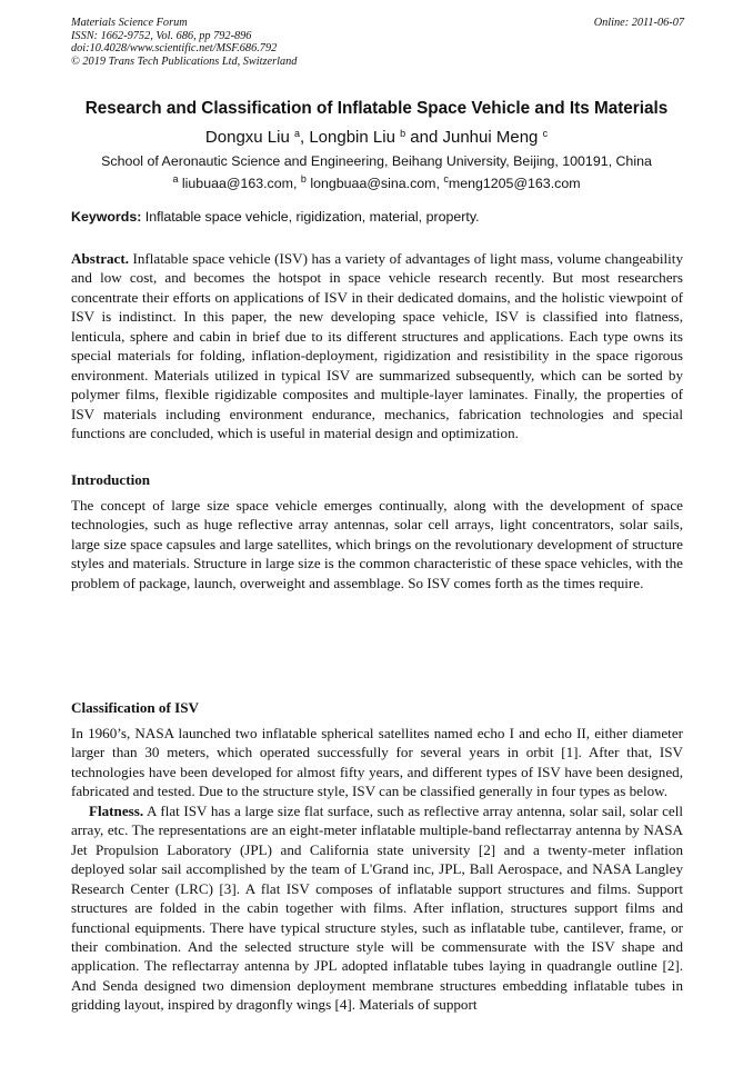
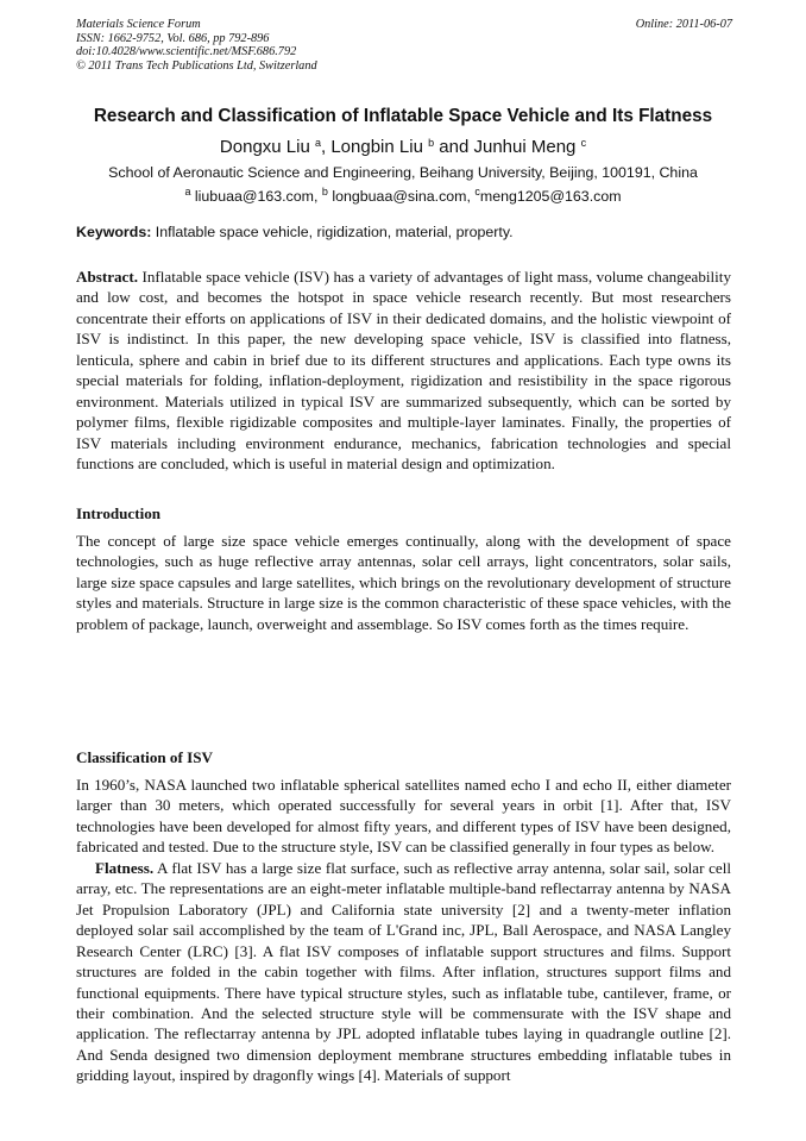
  Materials Science Forum
  ISSN: 1662-9752, Vol. 686, pp 792-896
  doi:10.4028/www.scientific.net/MSF.686.792
- © 2019 Trans Tech Publications Ltd, Switzerland
+ © 2011 Trans Tech Publications Ltd, Switzerland
  Online: 2011-06-07
- Research and Classification of Inflatable Space Vehicle and Its Materials
+ Research and Classification of Inflatable Space Vehicle and Its Flatness
  Dongxu Liu a, Longbin Liu b and Junhui Meng c
  School of Aeronautic Science and Engineering, Beihang University, Beijing, 100191, China
  a liubuaa@163.com, b longbuaa@sina.com, cmeng1205@163.com
  Keywords: Inflatable space vehicle, rigidization, material, property.
  Abstract. Inflatable space vehicle (ISV) has a variety of advantages of light mass, volume changeability and low cost, and becomes the hotspot in space vehicle research recently. But most researchers concentrate their efforts on applications of ISV in their dedicated domains, and the holistic viewpoint of ISV is indistinct. In this paper, the new developing space vehicle, ISV is classified into flatness, lenticula, sphere and cabin in brief due to its different structures and applications. Each type owns its special materials for folding, inflation-deployment, rigidization and resistibility in the space rigorous environment. Materials utilized in typical ISV are summarized subsequently, which can be sorted by polymer films, flexible rigidizable composites and multiple-layer laminates. Finally, the properties of ISV materials including environment endurance, mechanics, fabrication technologies and special functions are concluded, which is useful in material design and optimization.
  Introduction
  The concept of large size space vehicle emerges continually, along with the development of space technologies, such as huge reflective array antennas, solar cell arrays, light concentrators, solar sails, large size space capsules and large satellites, which brings on the revolutionary development of structure styles and materials. Structure in large size is the common characteristic of these space vehicles, with the problem of package, launch, overweight and assemblage. So ISV comes forth as the times require.
  Classification of ISV
  In 1960’s, NASA launched two inflatable spherical satellites named echo I and echo II, either diameter larger than 30 meters, which operated successfully for several years in orbit [1]. After that, ISV technologies have been developed for almost fifty years, and different types of ISV have been designed, fabricated and tested. Due to the structure style, ISV can be classified generally in four types as below.
  Flatness. A flat ISV has a large size flat surface, such as reflective array antenna, solar sail, solar cell array, etc. The representations are an eight-meter inflatable multiple-band reflectarray antenna by NASA Jet Propulsion Laboratory (JPL) and California state university [2] and a twenty-meter inflation deployed solar sail accomplished by the team of L'Grand inc, JPL, Ball Aerospace, and NASA Langley Research Center (LRC) [3]. A flat ISV composes of inflatable support structures and films. Support structures are folded in the cabin together with films. After inflation, structures support films and functional equipments. There have typical structure styles, such as inflatable tube, cantilever, frame, or their combination. And the selected structure style will be commensurate with the ISV shape and application. The reflectarray antenna by JPL adopted inflatable tubes laying in quadrangle outline [2]. And Senda designed two dimension deployment membrane structures embedding inflatable tubes in gridding layout, inspired by dragonfly wings [4]. Materials of support
